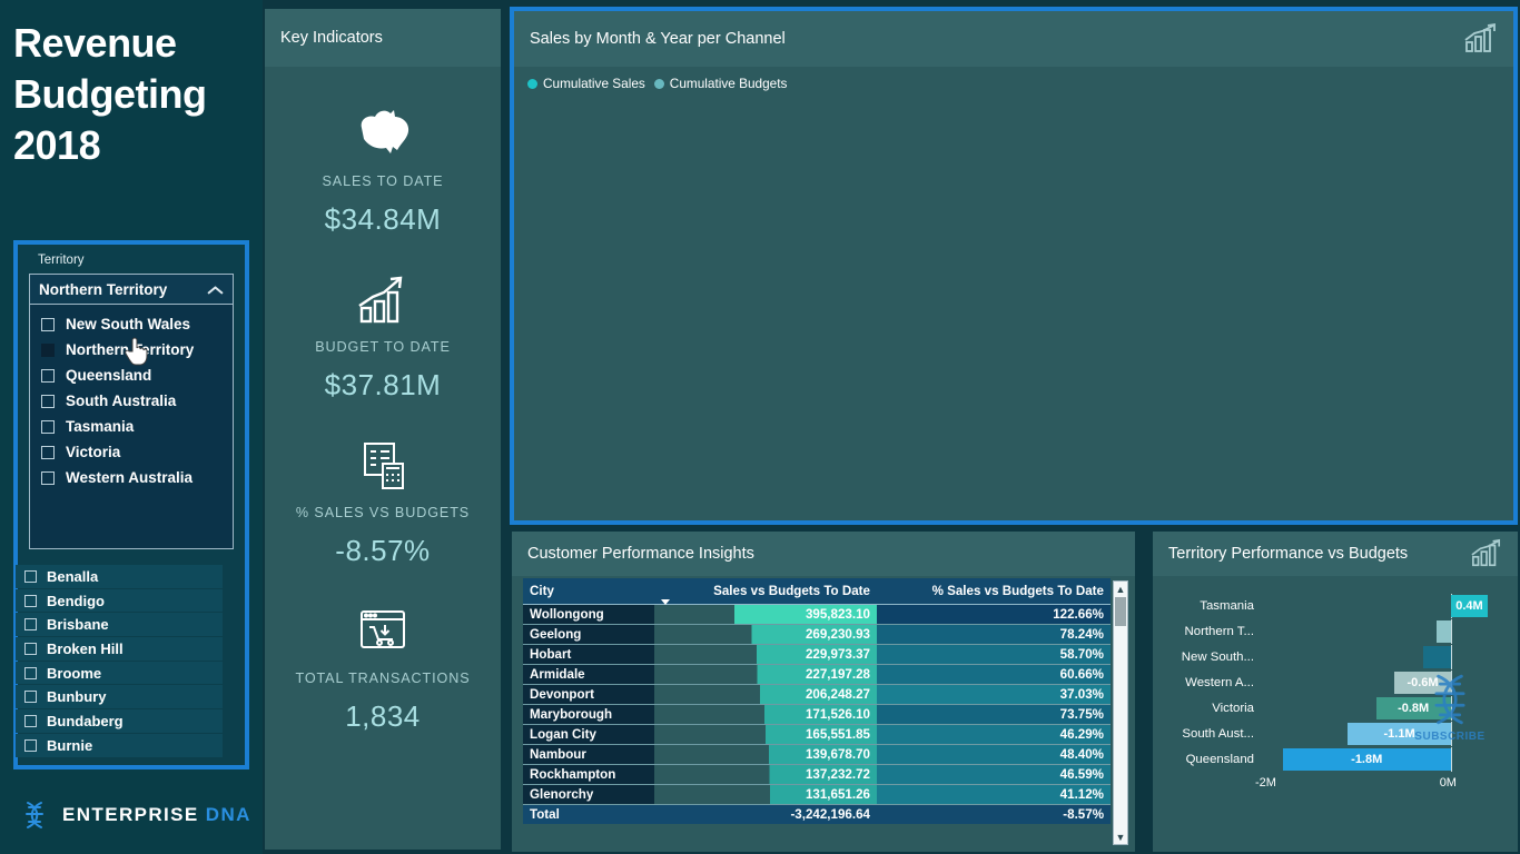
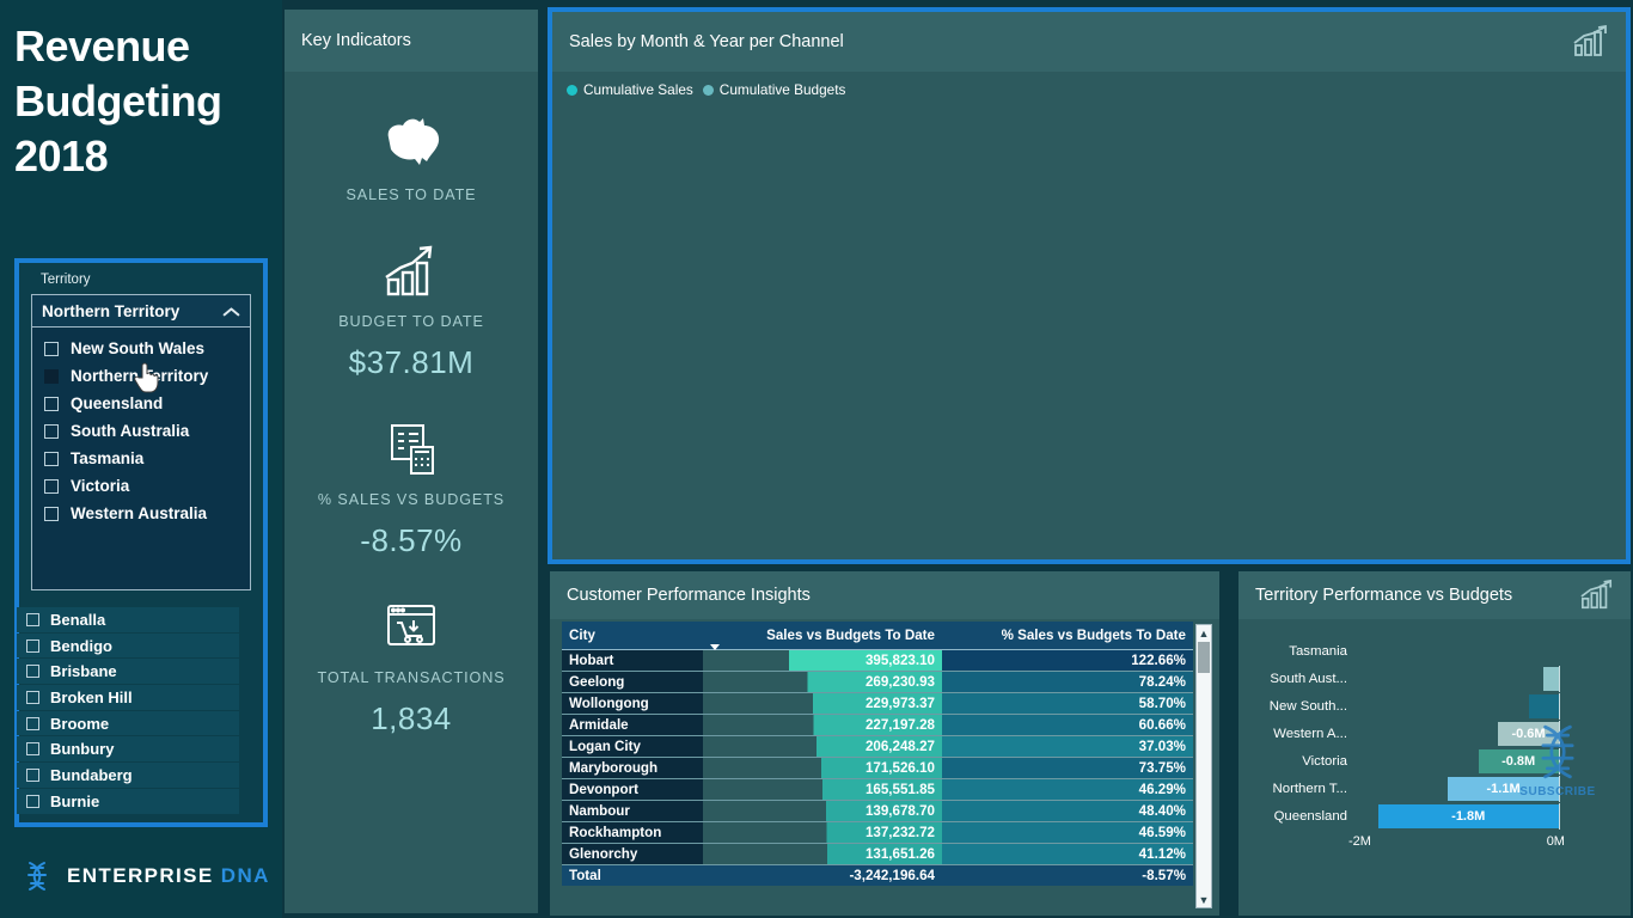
  Revenue
  Budgeting
  2018
  Territory
  Northern Territory
  New South Wales
  Northernrritory
  Queensland
  South Australia
  Tasmania
  Victoria
  Western Australia
  Benalla
  Bendigo
  Brisbane
  Broken Hill
  Broome
  Bunbury
  Bundaberg
  Burnie
  ENTERPRISE DNA
  Key Indicators
  SALES TO DATE
- $34.84M
  BUDGET TO DATE
  $37.81M
  % SALES VS BUDGETS
  -8.57%
  TOTAL TRANSACTIONS
  1,834
  Sales by Month & Year per Channel
  Cumulative Sales
  Cumulative Budgets
  Customer Performance Insights
  City	Sales vs Budgets To Date	% Sales vs Budgets To Date
- Wollongong	395,823.10	122.66%
+ Hobart	395,823.10	122.66%
  Geelong	269,230.93	78.24%
- Hobart	229,973.37	58.70%
+ Wollongong	229,973.37	58.70%
  Armidale	227,197.28	60.66%
- Devonport	206,248.27	37.03%
+ Logan City	206,248.27	37.03%
  Maryborough	171,526.10	73.75%
- Logan City	165,551.85	46.29%
+ Devonport	165,551.85	46.29%
  Nambour	139,678.70	48.40%
  Rockhampton	137,232.72	46.59%
  Glenorchy	131,651.26	41.12%
  Total	-3,242,196.64	-8.57%
  ▲
  ▼
  Territory Performance vs Budgets
  Tasmania
- 0.4M
- Northern T...
+ South Aust...
  New South...
  Western A...
  -0.6M
  Victoria
  -0.8M
- South Aust...
+ Northern T...
  -1.1M
  Queensland
  -1.8M
  -2M
  0M
  SUBSCRIBE
